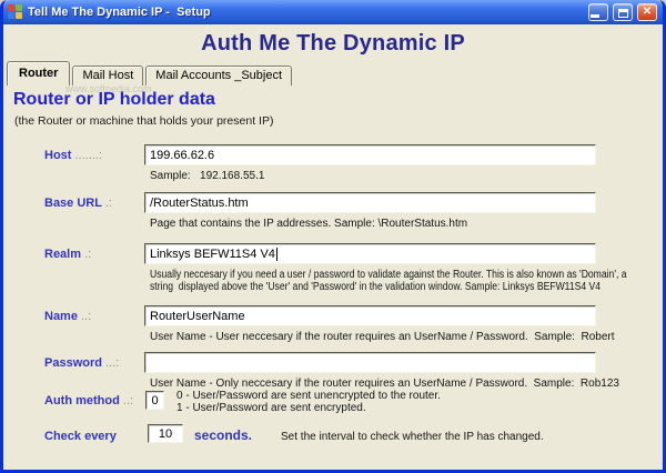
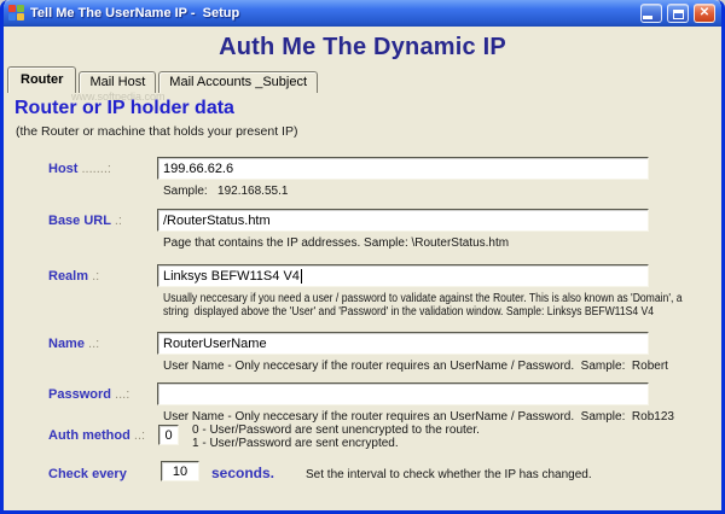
- Tell Me The Dynamic IP - Setup
+ Tell Me The UserName IP - Setup
  ✕
  Auth Me The Dynamic IP
  Router
  Mail Host
  Mail Accounts _Subject
  www.softpedia.com
  Router or IP holder data
  (the Router or machine that holds your present IP)
  Host .......:
  199.66.62.6
  Sample: 192.168.55.1
  Base URL .:
  /RouterStatus.htm
  Page that contains the IP addresses. Sample: \RouterStatus.htm
  Realm .:
  Linksys BEFW11S4 V4
  Usually neccesary if you need a user / password to validate against the Router. This is also known as 'Domain', a
  string displayed above the 'User' and 'Password' in the validation window. Sample: Linksys BEFW11S4 V4
  Name ..:
  RouterUserName
- User Name - User neccesary if the router requires an UserName / Password. Sample: Robert
+ User Name - Only neccesary if the router requires an UserName / Password. Sample: Robert
  Password ...:
  User Name - Only neccesary if the router requires an UserName / Password. Sample: Rob123
  Auth method ..:
  0
  0 - User/Password are sent unencrypted to the router.
  1 - User/Password are sent encrypted.
  Check every
  10
  seconds.
  Set the interval to check whether the IP has changed.
